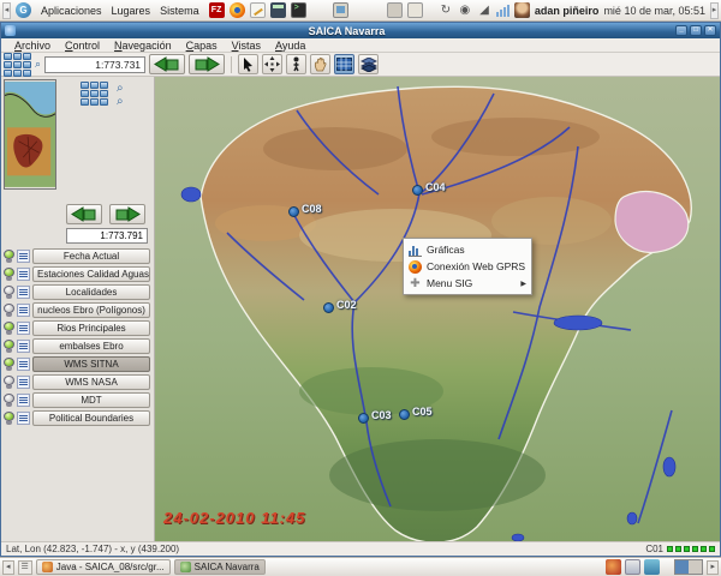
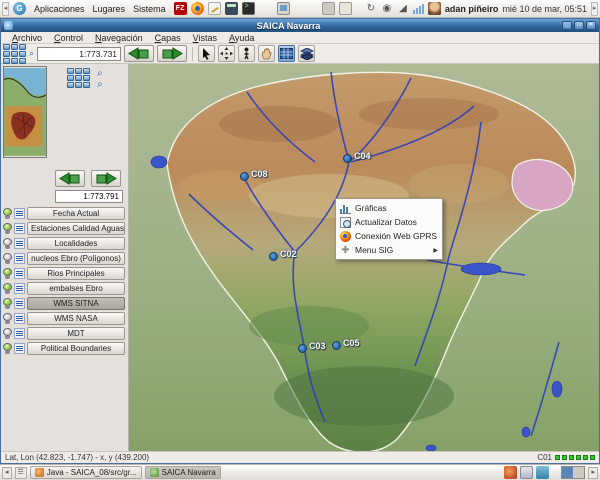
  G
  Aplicaciones
  Lugares
  Sistema
  ↻
  ◉
  ◢
  adan piñeiro
  mié 10 de mar, 05:51
  SAICA Navarra
  Archivo
  Control
  Navegación
  Capas
  Vistas
  Ayuda
  ⌕
  1:773.731
  ⌕
  ⌕
  1:773.791
  Fecha Actual
  Estaciones Calidad Aguas
  Localidades
  nucleos Ebro (Polígonos)
  Rios Principales
  embalses Ebro
  WMS SITNA
  WMS NASA
  MDT
  Political Boundaries
  C08
  C04
  C02
  C03
  C05
- 24-02-2010 11:45
  Gráficas
+ Actualizar Datos
  Conexión Web GPRS
  ✚
  Menu SIG
  Lat, Lon (42.823, -1.747) - x, y (439.200)
  C01
  Java - SAICA_08/src/gr...
  SAICA Navarra
